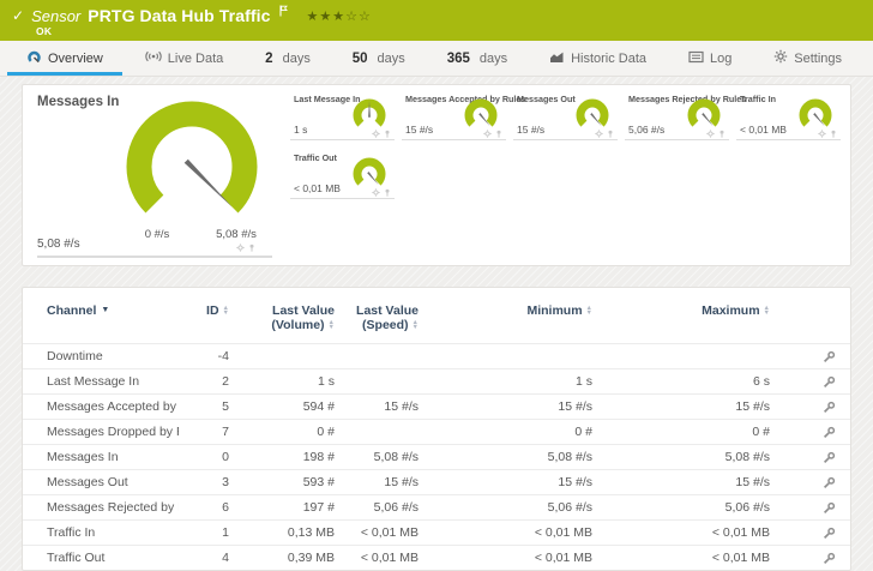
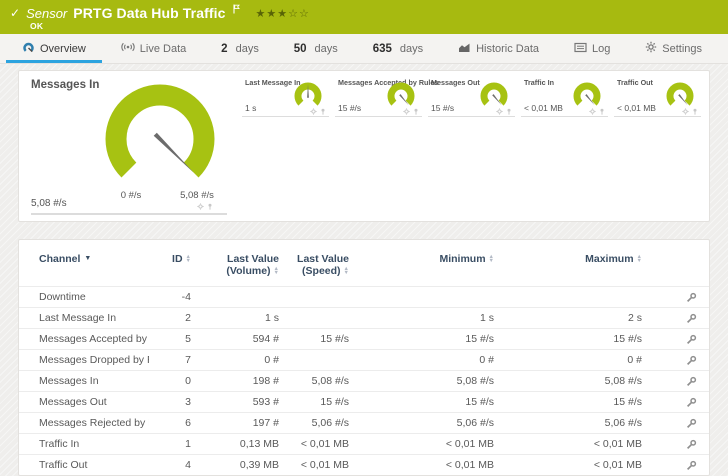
  ✓
  Sensor
  PRTG Data Hub Traffic
  ★★★☆☆
  OK
  Overview
  Live Data
  2
  days
  50
  days
- 365
+ 635
  days
  Historic Data
  Log
  Settings
  Messages In
  0 #/s
  5,08 #/s
  5,08 #/s
  Last Message In
  1 s
  Messages Accepted by Rules
  15 #/s
  Messages Out
  15 #/s
- Messages Rejected by Rules
- 5,06 #/s
  Traffic In
  < 0,01 MB
  Traffic Out
  < 0,01 MB
  Channel	ID	Last Value(Volume)	Last Value(Speed)	Minimum	Maximum
  Downtime	-4
- Last Message In	2	1 s		1 s	6 s
+ Last Message In	2	1 s		1 s	2 s
  Messages Accepted by	5	594 #	15 #/s	15 #/s	15 #/s
  Messages Dropped by	7	0 #		0 #	0 #
  Messages In	0	198 #	5,08 #/s	5,08 #/s	5,08 #/s
  Messages Out	3	593 #	15 #/s	15 #/s	15 #/s
  Messages Rejected by	6	197 #	5,06 #/s	5,06 #/s	5,06 #/s
  Traffic In	1	0,13 MB	< 0,01 MB	< 0,01 MB	< 0,01 MB
  Traffic Out	4	0,39 MB	< 0,01 MB	< 0,01 MB	< 0,01 MB
